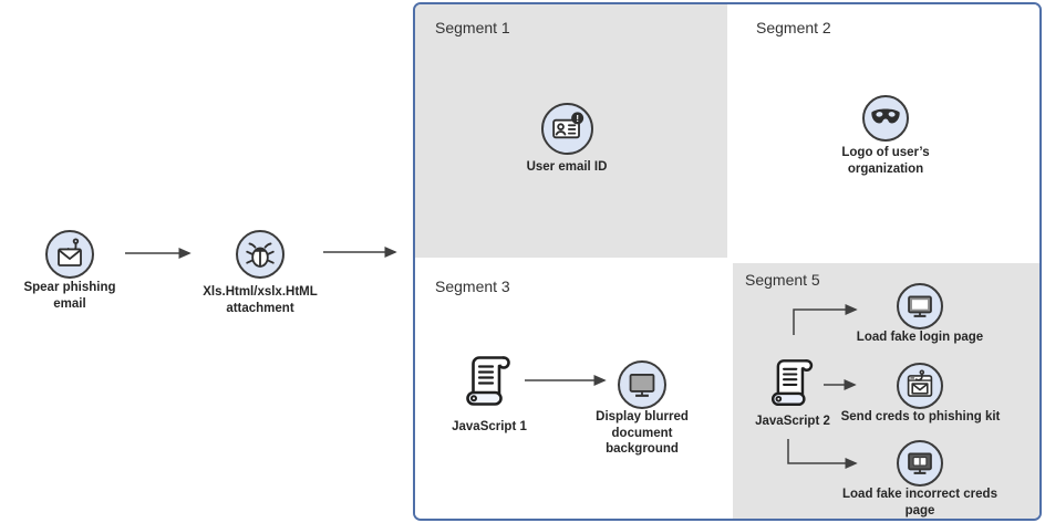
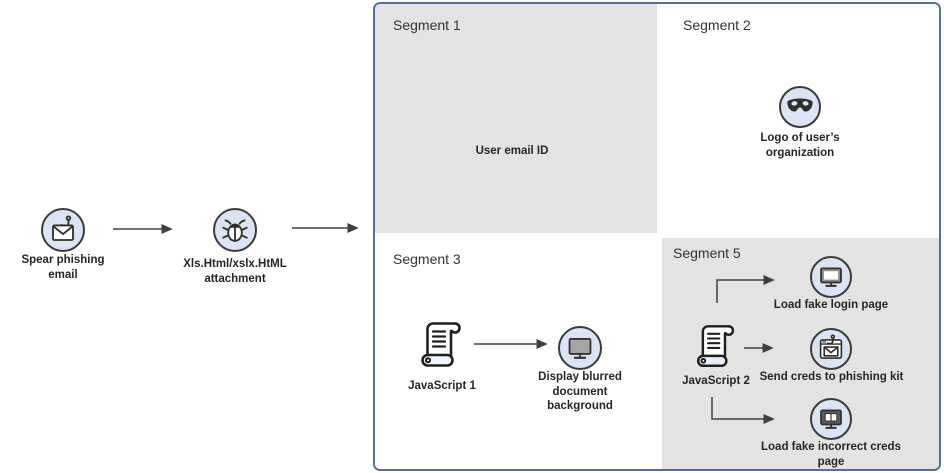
  Spear phishing email
  Xls.Html/xslx.HtML attachment
  Segment 1
  Segment 2
  Segment 3
  Segment 5
- !
  User email ID
  Logo of user’s organization
  JavaScript 1
  Display blurred document background
  JavaScript 2
  Load fake login page
  Send creds to phishing kit
  Load fake incorrect creds page
